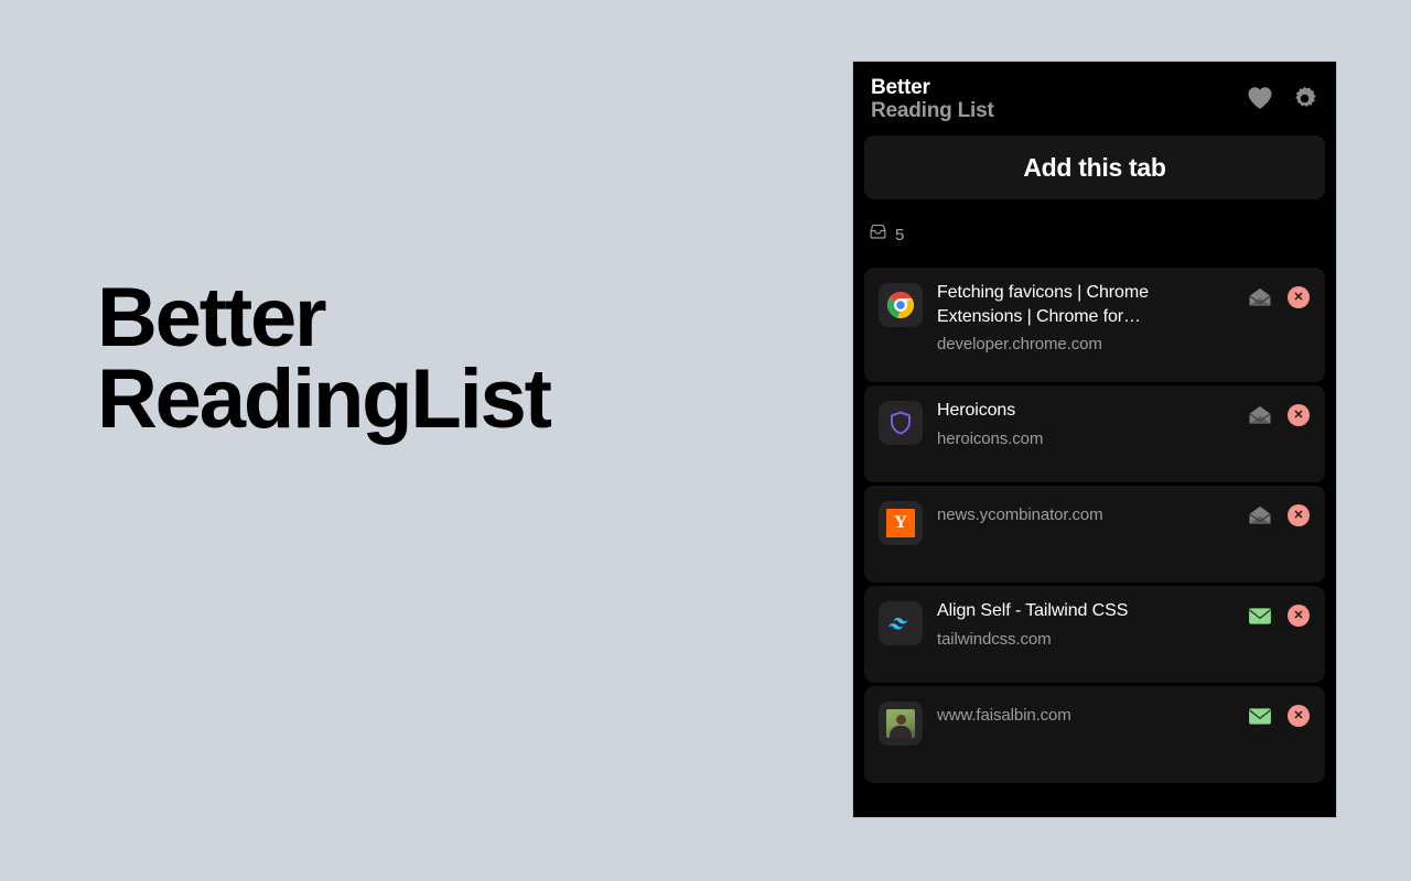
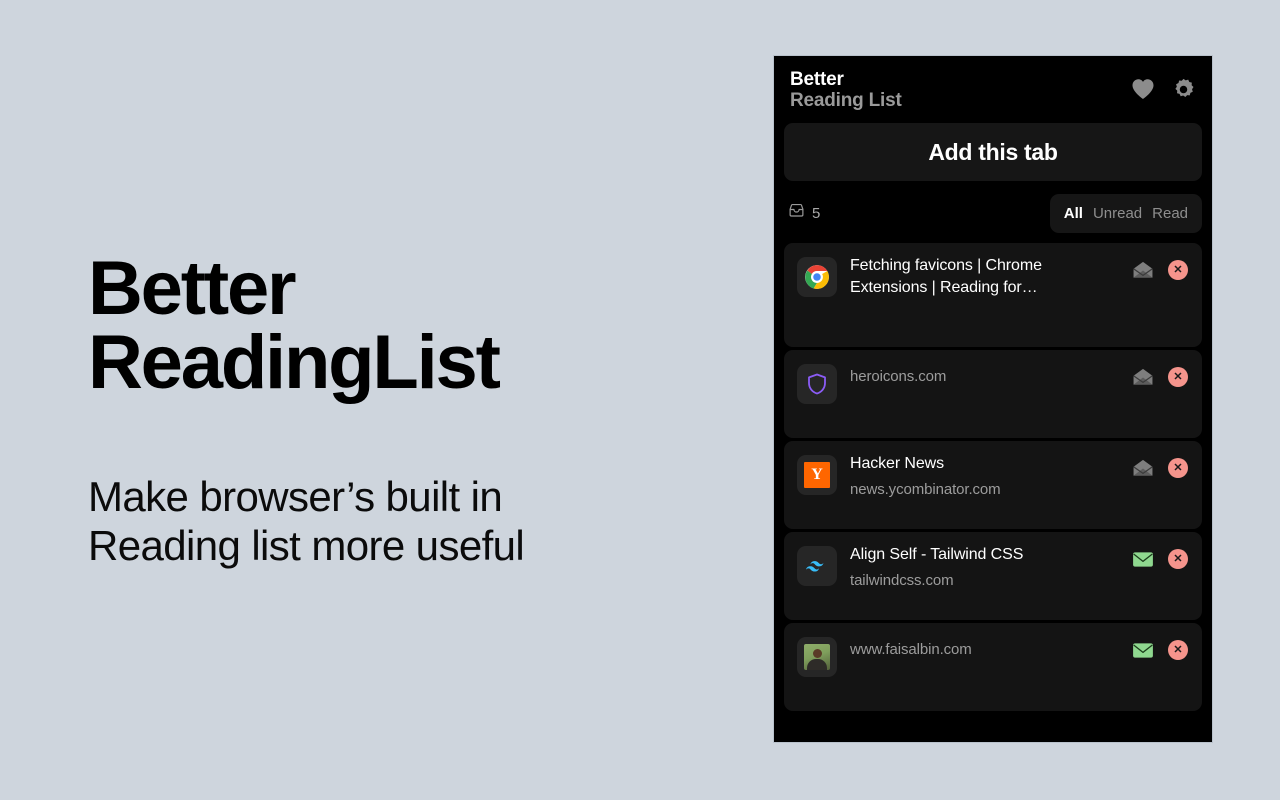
  Better
  ReadingList
+ Make browser’s built in
+ Reading list more useful
  Better
  Reading List
  Add this tab
  5
+ All
+ Unread
+ Read
- Fetching favicons | Chrome Extensions | Chrome for…
+ Fetching favicons | Chrome Extensions | Reading for…
- developer.chrome.com
  ✕
- Heroicons
  heroicons.com
  ✕
  Y
+ Hacker News
  news.ycombinator.com
  ✕
  Align Self - Tailwind CSS
  tailwindcss.com
  ✕
  www.faisalbin.com
  ✕
